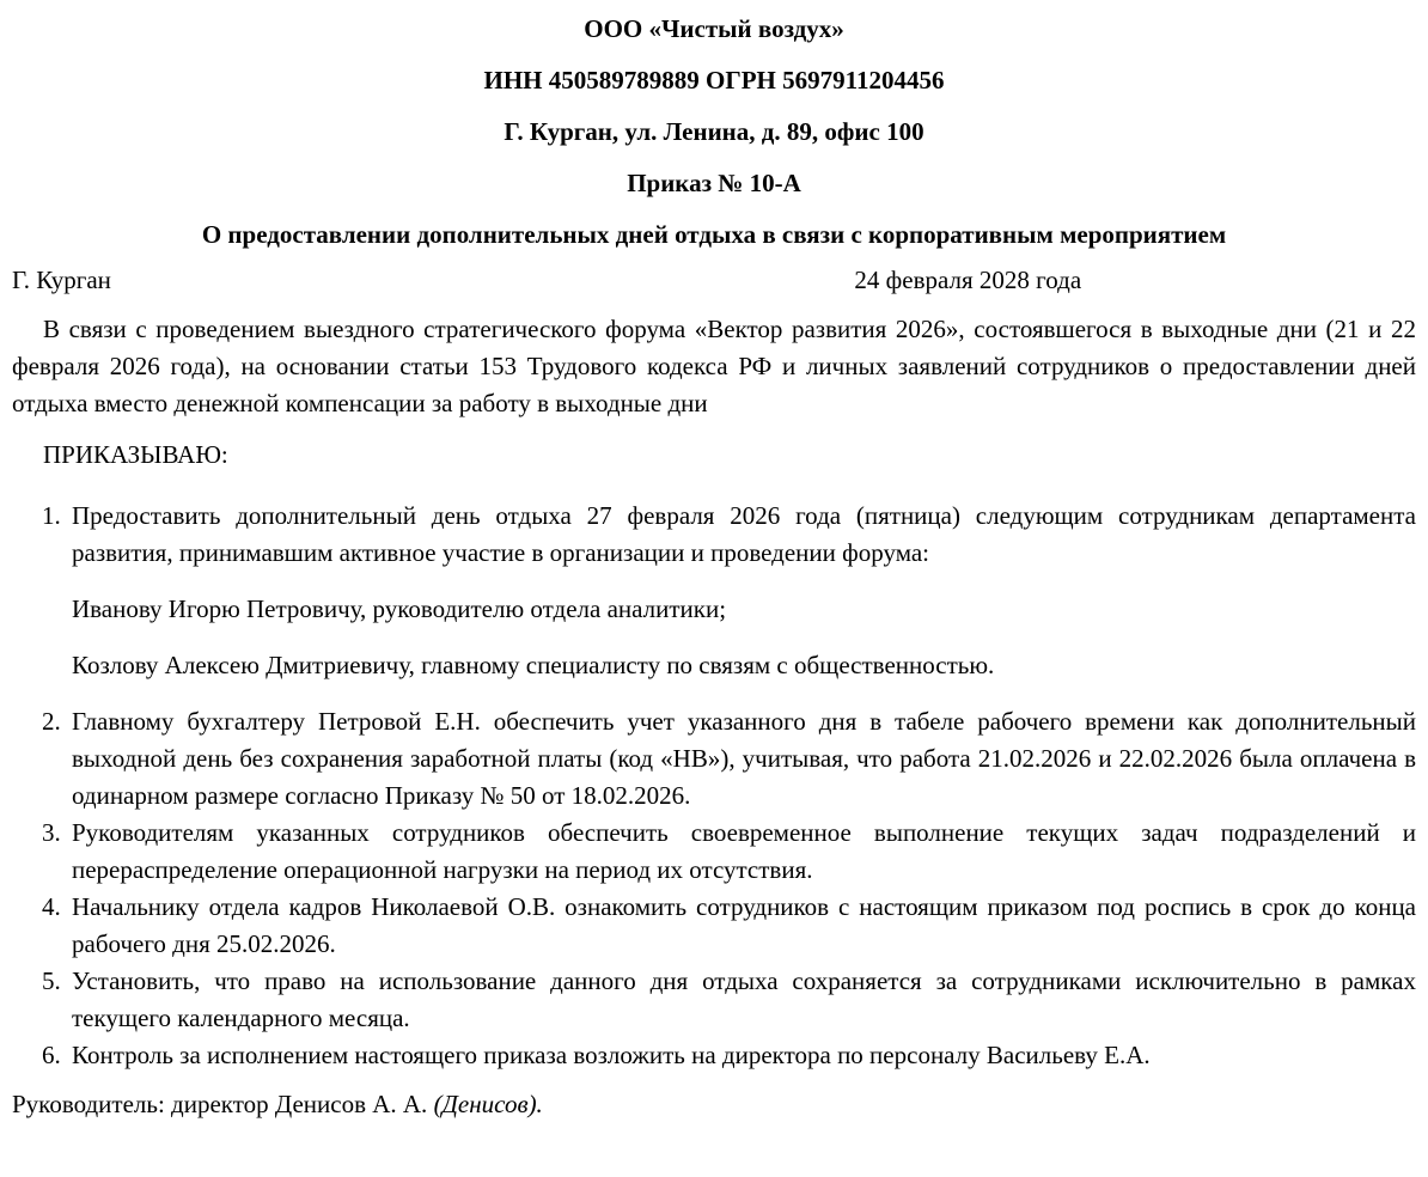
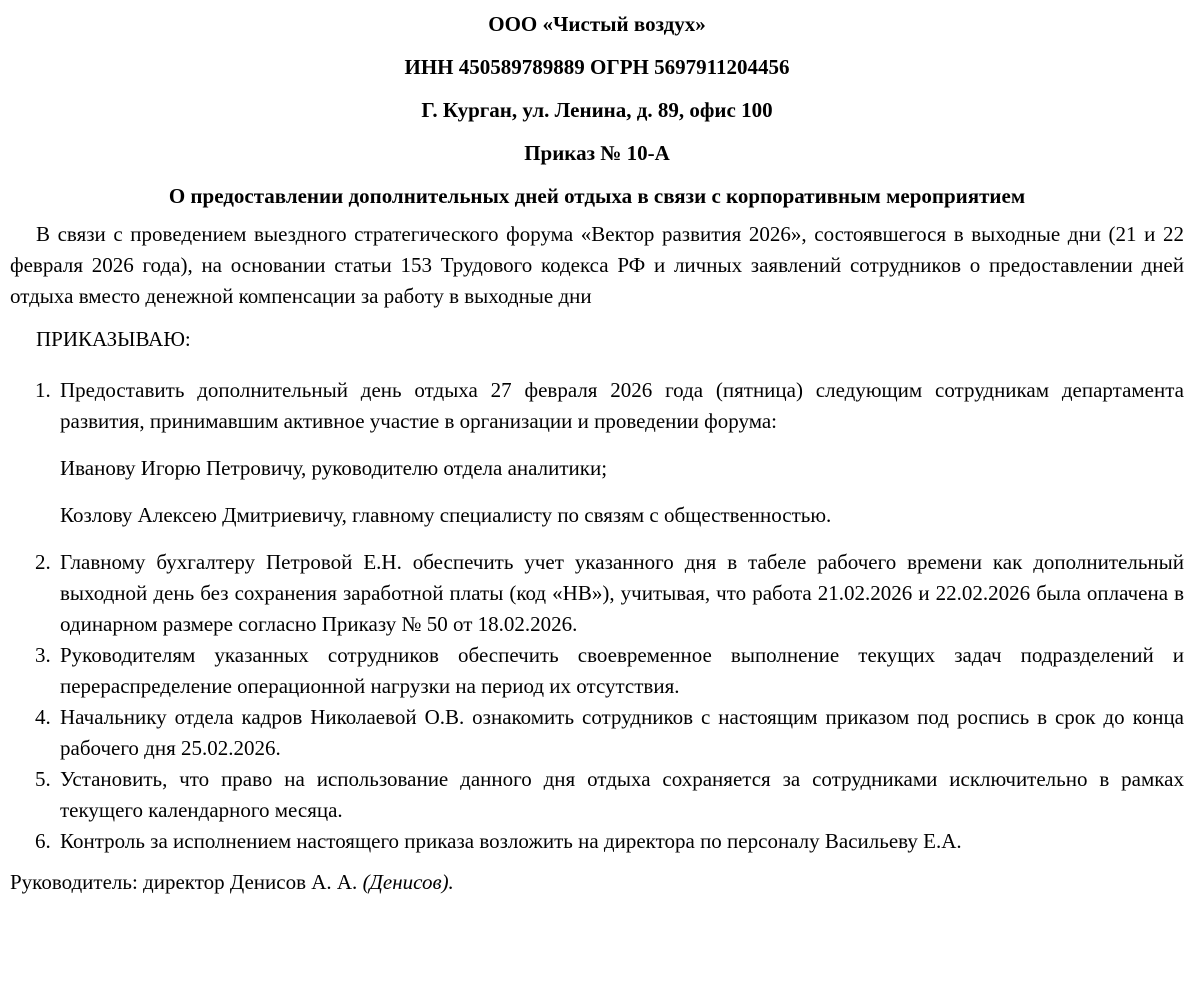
  ООО «Чистый воздух»
  ИНН 450589789889 ОГРН 5697911204456
  Г. Курган, ул. Ленина, д. 89, офис 100
  Приказ № 10-А
  О предоставлении дополнительных дней отдыха в связи с корпоративным мероприятием
- Г. Курган
- 24 февраля 2028 года
  В связи с проведением выездного стратегического форума «Вектор развития 2026», состоявшегося в вы­ходные дни (21 и 22 февраля 2026 года), на основании статьи 153 Трудового кодекса РФ и личных заявлений сотрудников о предоставлении дней отдыха вместо денежной компенсации за работу в выходные дни
  ПРИКАЗЫВАЮ:
  1.
  Предоставить дополнительный день отдыха 27 февраля 2026 года (пятница) следующим сотрудникам департамента развития, принимавшим активное участие в организации и проведении форума:
  Иванову Игорю Петровичу, руководителю отдела аналитики;
  Козлову Алексею Дмитриевичу, главному специалисту по связям с общественностью.
  2.
  Главному бухгалтеру Петровой Е.Н. обеспечить учет указанного дня в табеле рабочего времени как дополнительный выходной день без сохранения заработной платы (код «НВ»), учитывая, что работа 21.02.2026 и 22.02.2026 была оплачена в одинарном размере согласно Приказу № 50 от 18.02.2026.
  3.
  Руководителям указанных сотрудников обеспечить своевременное выполнение текущих задач подраз­делений и перераспределение операционной нагрузки на период их отсутствия.
  4.
  Начальнику отдела кадров Николаевой О.В. ознакомить сотрудников с настоящим приказом под роспись в срок до конца рабочего дня 25.02.2026.
  5.
  Установить, что право на использование данного дня отдыха сохраняется за сотрудниками исключительно в рамках текущего календарного месяца.
  6.
  Контроль за исполнением настоящего приказа возложить на директора по персоналу Васильеву Е.А.
  Руководитель: директор Денисов А. А. (Денисов).
